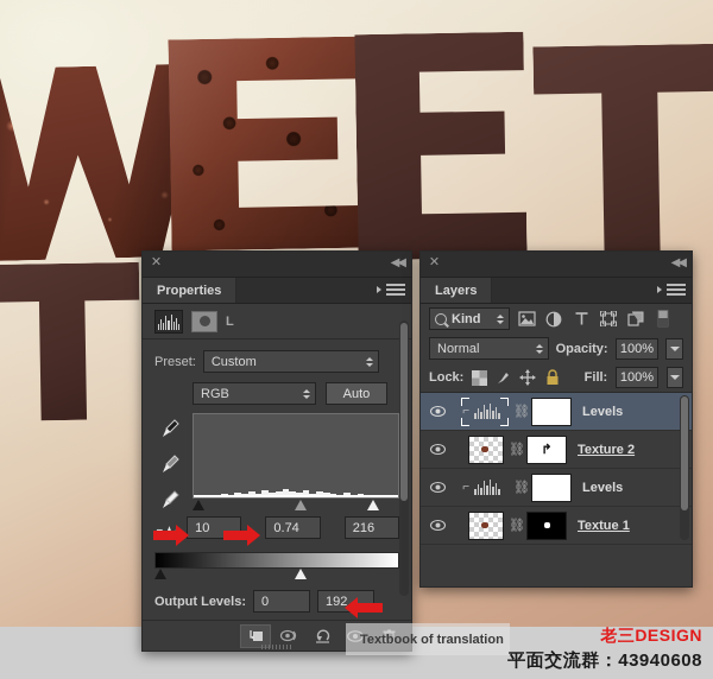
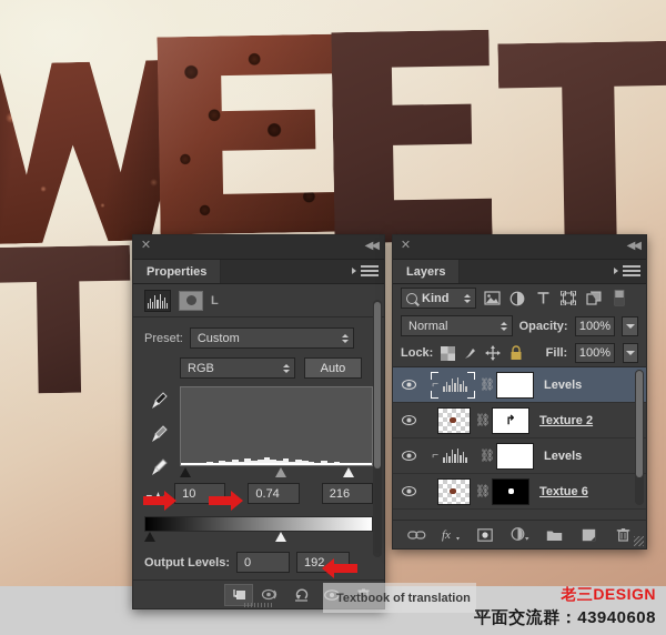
  ✕
  ◀◀
  Properties
  L
  Preset:
  Custom
  RGB
  Auto
  10
  0.74
  216
  Output Levels:
  0
  192
  ✕
  ◀◀
  Layers
  Kind
  Normal
  Opacity:
  100%
  Lock:
  Fill:
  100%
  ⌐
  ⛓
  Levels
  ⛓
  ↱
  Texture 2
  ⌐
  ⛓
  Levels
  ⛓
- Textue 1
+ Textue 6
+ fx
  Textbook of translation
  老三DESIGN
  平面交流群：43940608
